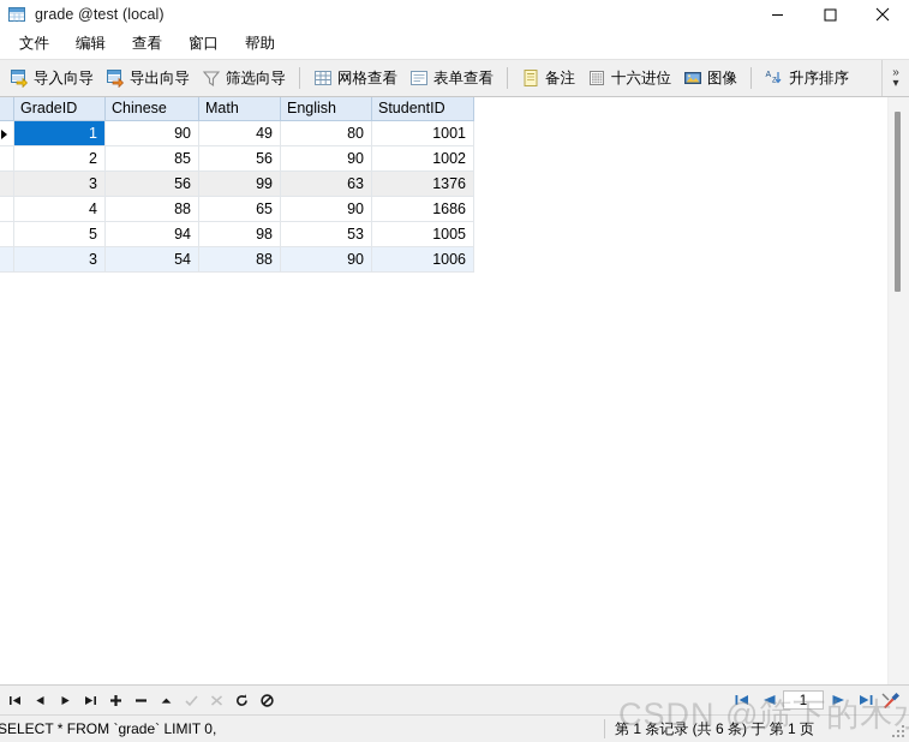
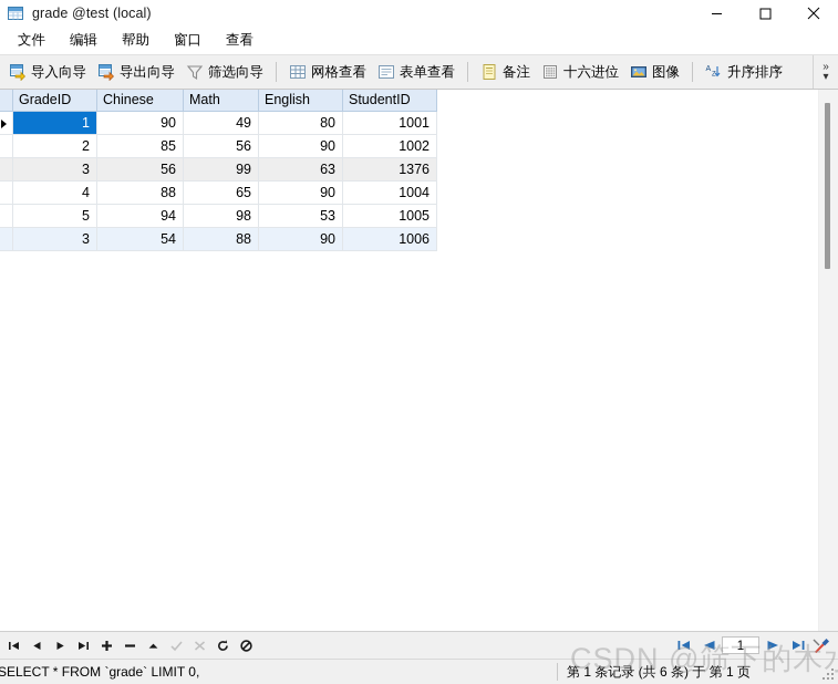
  grade @test (local)
  文件
  编辑
- 查看
+ 帮助
  窗口
- 帮助
+ 查看
  导入向导
  导出向导
  筛选向导
  网格查看
  表单查看
  备注
  十六进位
  图像
  升序排序
  »
  ▾
  	GradeID	Chinese	Math	English	StudentID
  	1	90	49	80	1001
  	2	85	56	90	1002
  	3	56	99	63	1376
- 	4	88	65	90	1686
+ 	4	88	65	90	1004
  	5	94	98	53	1005
  	3	54	88	90	1006
  1
  SELECT * FROM `grade` LIMIT 0,
  第 1 条记录 (共 6 条) 于 第 1 页
  CSDN @筛下的木
